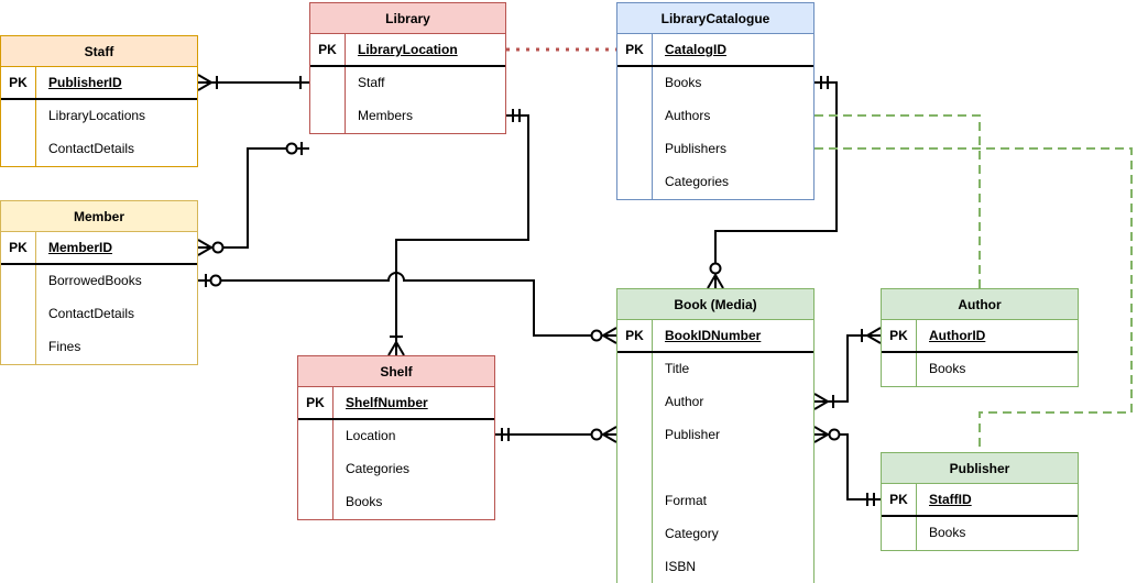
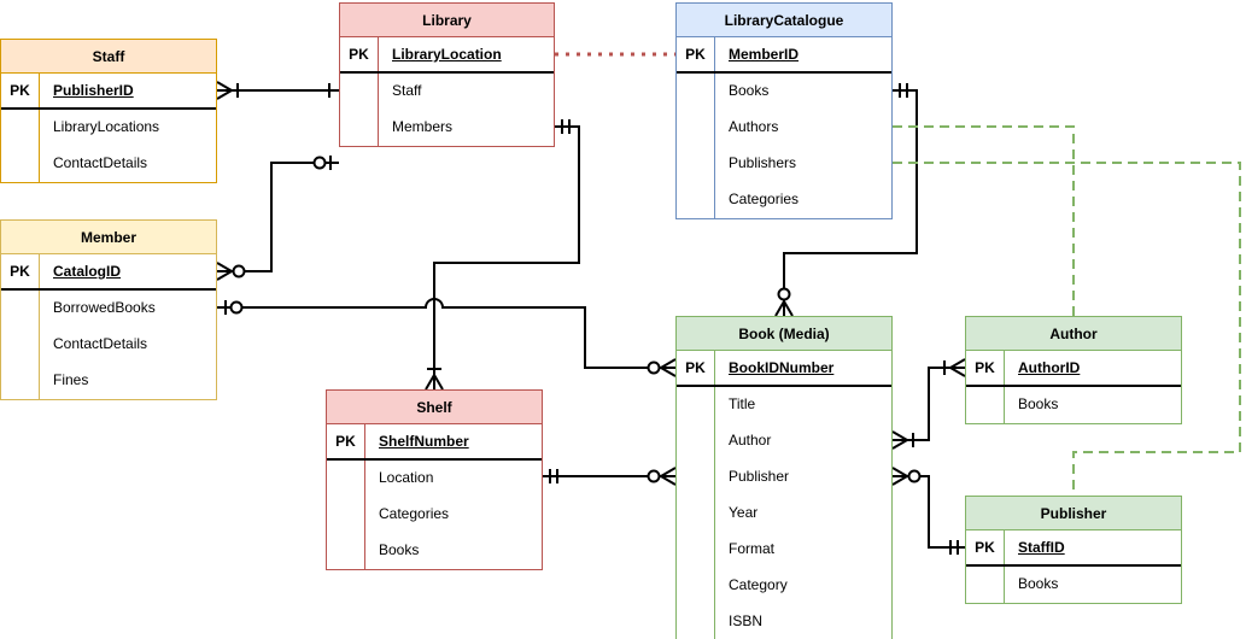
  Staff
  PK
  PublisherID
  LibraryLocations
  ContactDetails
  Library
  PK
  LibraryLocation
  Staff
  Members
  LibraryCatalogue
  PK
- CatalogID
+ MemberID
  Books
  Authors
  Publishers
  Categories
  Member
  PK
- MemberID
+ CatalogID
  BorrowedBooks
  ContactDetails
  Fines
  Shelf
  PK
  ShelfNumber
  Location
  Categories
  Books
  Book (Media)
  PK
  BookIDNumber
  Title
  Author
  Publisher
+ Year
  Format
  Category
  ISBN
  Author
  PK
  AuthorID
  Books
  Publisher
  PK
  StaffID
  Books
